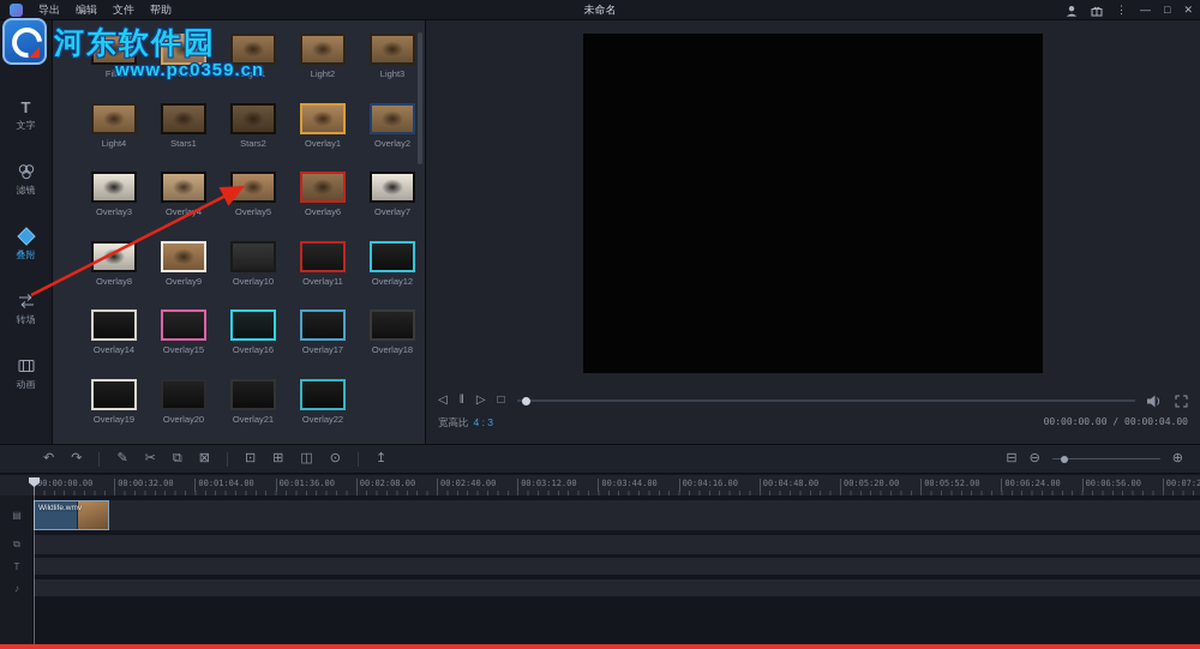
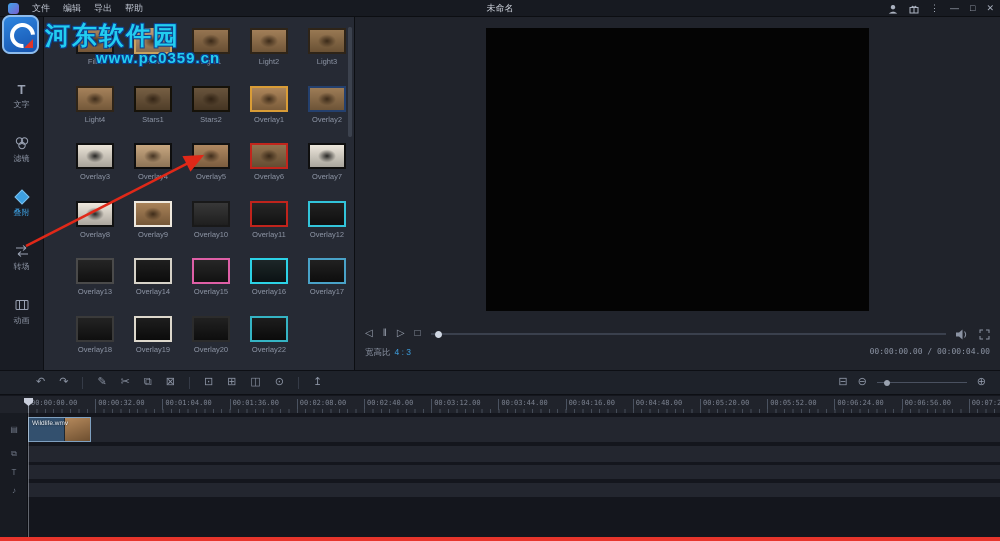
- 导出
+ 文件
  编辑
- 文件
+ 导出
  帮助
  未命名
  ⋮
  —
  □
  ✕
  T
  文字
  滤镜
  叠附
  转场
  动画
  Film
  Flare
  Light1
  Light2
  Light3
  Light4
  Stars1
  Stars2
  Overlay1
  Overlay2
  Overlay3
  Overla4
  Overlay5
  Overlay6
  Overlay7
  Overlay8
  Overlay9
  Overlay10
  Overlay11
  Overlay12
+ Overlay13
  Overlay14
  Overlay15
  Overlay16
  Overlay17
  Overlay18
  Overlay19
  Overlay20
- Overlay21
  Overlay22
  ◁
  ‖
  ▷
  □
  宽高比 4 : 3
  00:00:00.00 / 00:00:04.00
  ↶
  ↷
  ✎
  ✂
  ⧉
  ⊠
  ⊡
  ⊞
  ◫
  ⊙
  ↥
  ⊟
  ⊖
  ⊕
  00:00:00.00
  00:00:32.00
  00:01:04.00
  00:01:36.00
  00:02:08.00
  00:02:40.00
  00:03:12.00
  00:03:44.00
  00:04:16.00
  00:04:48.00
  00:05:20.00
  00:05:52.00
  00:06:24.00
  00:06:56.00
  00:07:2
  ▤
  ⧉
  T
  ♪
  河东软件园
  www.pc0359.cn
